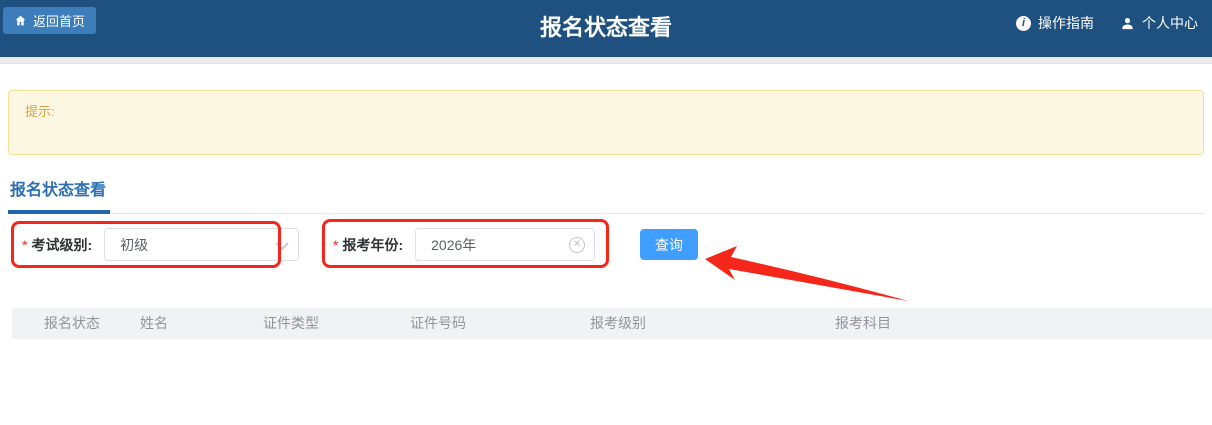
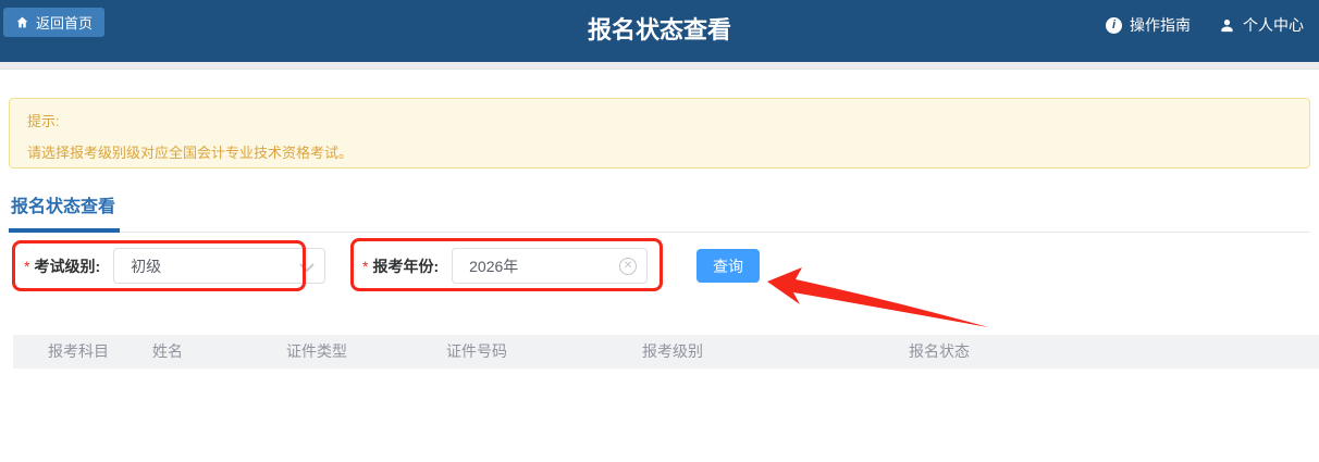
  返回首页
  报名状态查看
  i
  操作指南
  个人中心
  提示:
+ 请选择报考级别级对应全国会计专业技术资格考试。
  报名状态查看
  *
  考试级别:
  初级
  *
  报考年份:
  2026年
  ✕
  查询
- 报名状态
+ 报考科目
  姓名
  证件类型
  证件号码
  报考级别
- 报考科目
+ 报名状态
